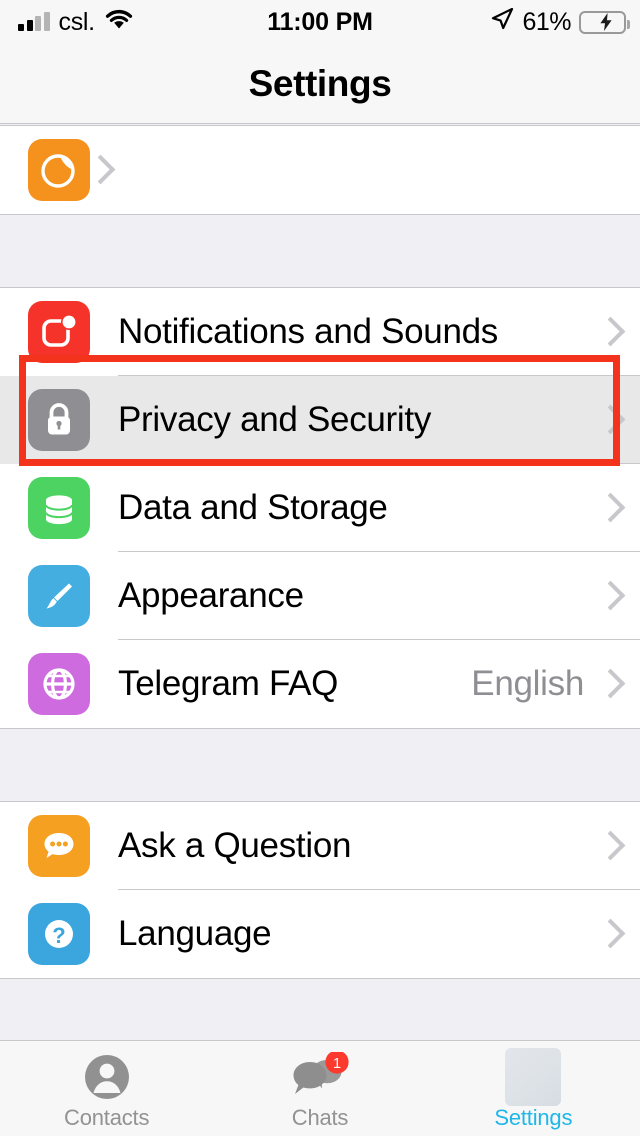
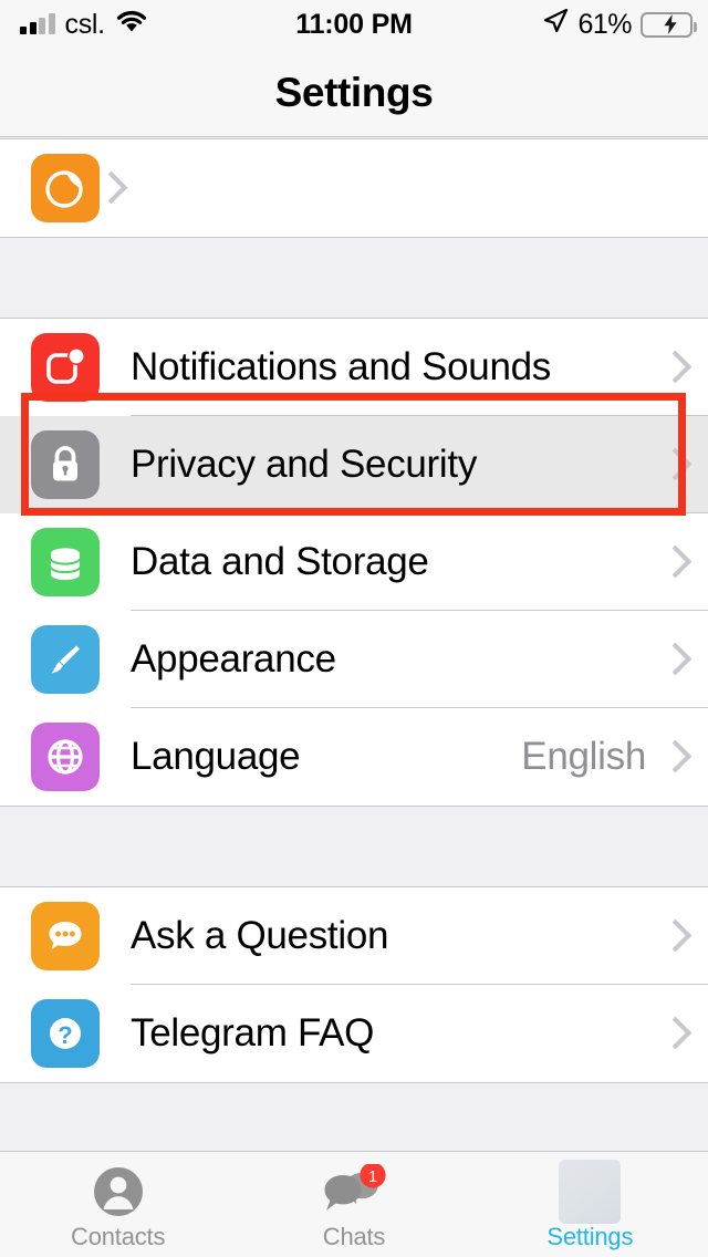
  csl.
  11:00 PM
  61%
  Settings
  Notifications and Sounds
  Privacy and Security
  Data and Storage
  Appearance
- Telegram FAQ
+ Language
  English
  Ask a Question
  ?
- Language
+ Telegram FAQ
  Contacts
  1
  Chats
  Settings
